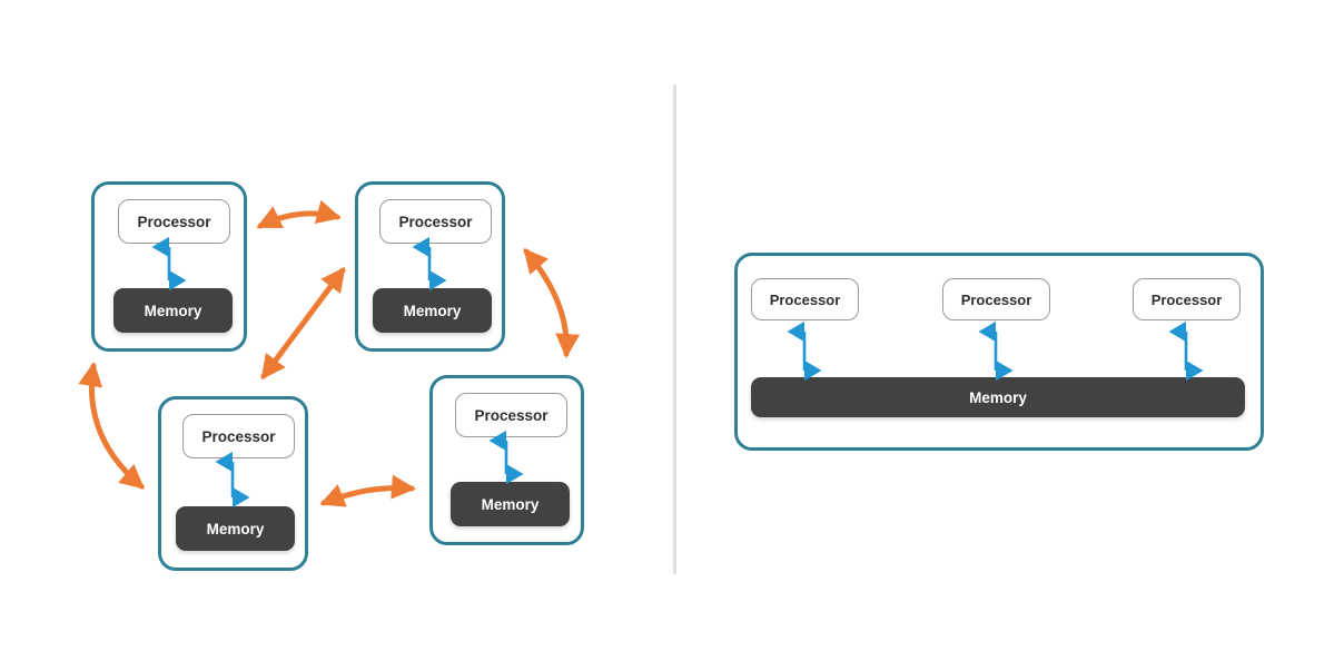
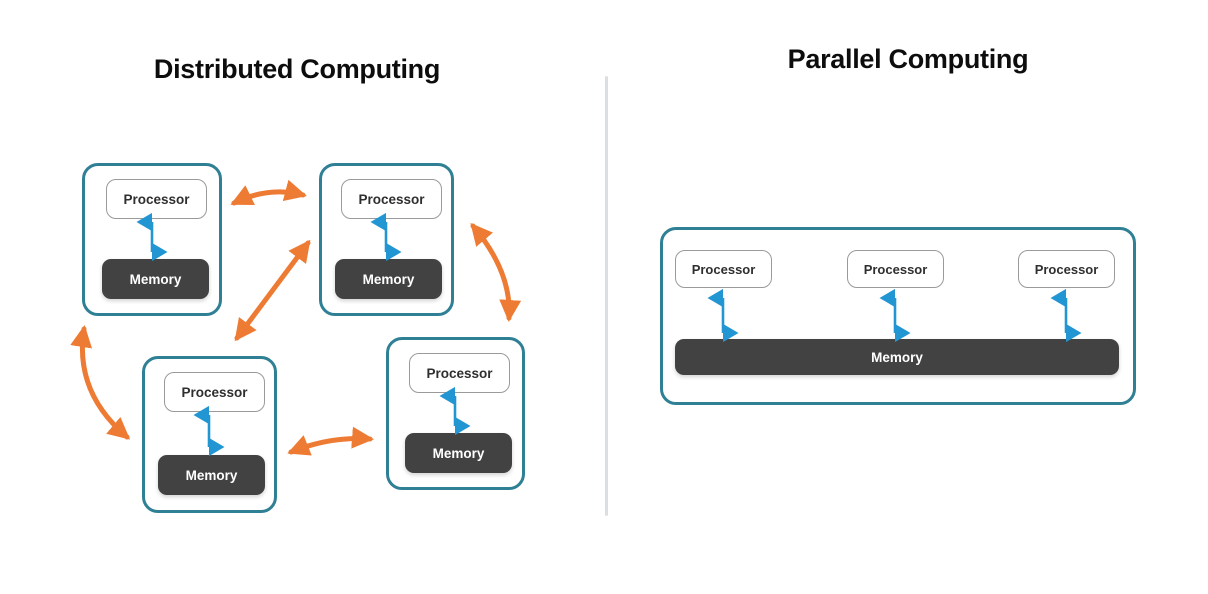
+ Distributed Computing
+ Parallel Computing
  Processor
  Memory
  Processor
  Memory
  Processor
  Memory
  Processor
  Memory
  Processor
  Processor
  Processor
  Memory
